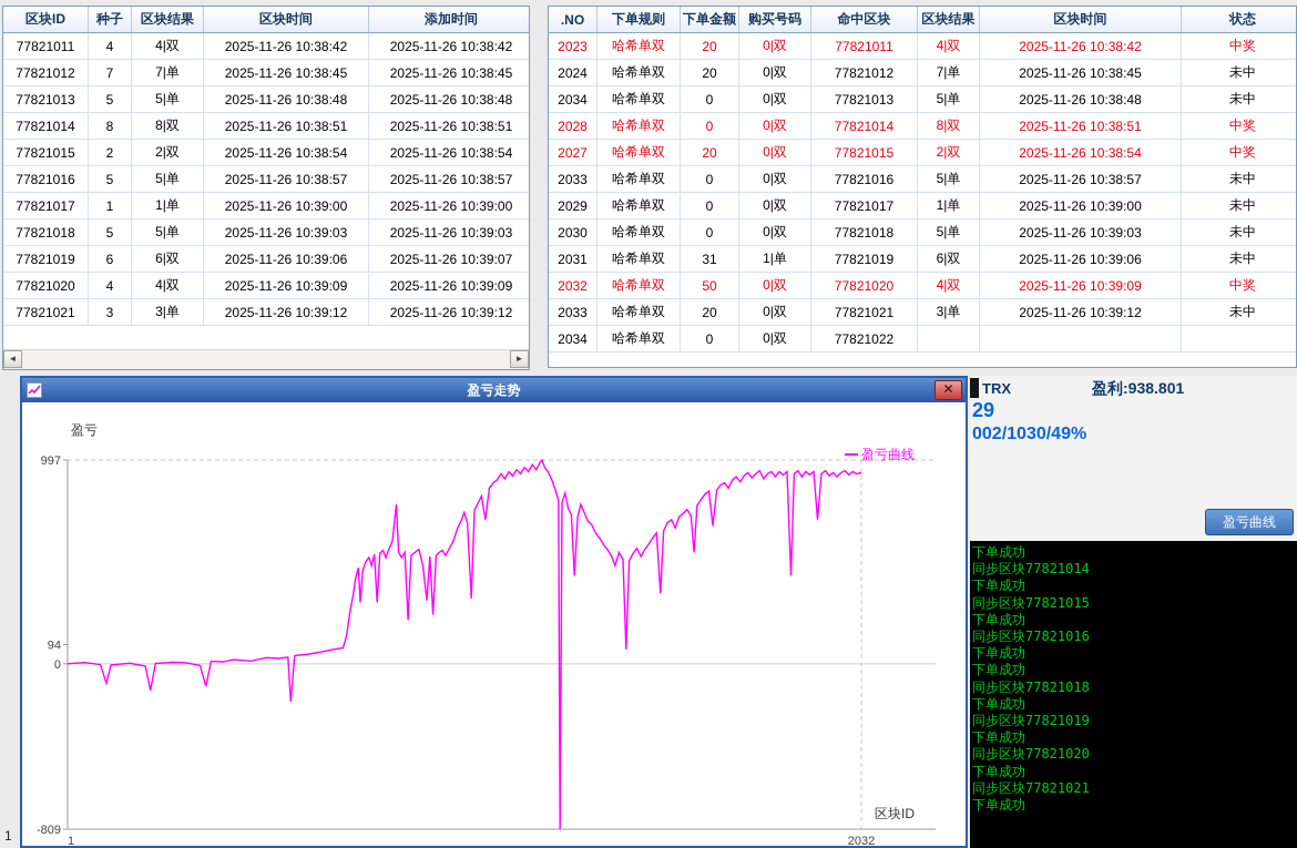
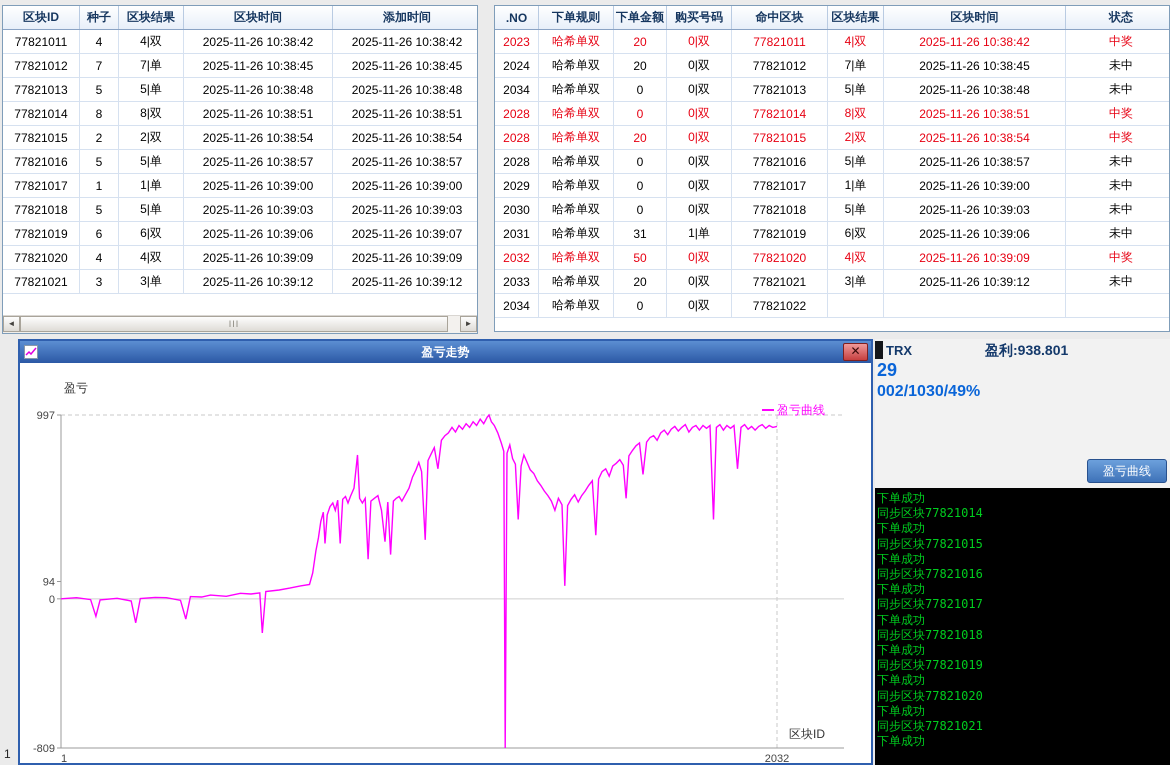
  区块ID	种子	区块结果	区块时间	添加时间
  77821011	4	4|双	2025-11-26 10:38:42	2025-11-26 10:38:42
  77821012	7	7|单	2025-11-26 10:38:45	2025-11-26 10:38:45
  77821013	5	5|单	2025-11-26 10:38:48	2025-11-26 10:38:48
  77821014	8	8|双	2025-11-26 10:38:51	2025-11-26 10:38:51
  77821015	2	2|双	2025-11-26 10:38:54	2025-11-26 10:38:54
  77821016	5	5|单	2025-11-26 10:38:57	2025-11-26 10:38:57
  77821017	1	1|单	2025-11-26 10:39:00	2025-11-26 10:39:00
  77821018	5	5|单	2025-11-26 10:39:03	2025-11-26 10:39:03
  77821019	6	6|双	2025-11-26 10:39:06	2025-11-26 10:39:07
  77821020	4	4|双	2025-11-26 10:39:09	2025-11-26 10:39:09
  77821021	3	3|单	2025-11-26 10:39:12	2025-11-26 10:39:12
  ◄
+ III
  ►
  .NO	下单规则	下单金额	购买号码	命中区块	区块结果	区块时间	状态
  2023	哈希单双	20	0|双	77821011	4|双	2025-11-26 10:38:42	中奖
  2024	哈希单双	20	0|双	77821012	7|单	2025-11-26 10:38:45	未中
  2034	哈希单双	0	0|双	77821013	5|单	2025-11-26 10:38:48	未中
  2028	哈希单双	0	0|双	77821014	8|双	2025-11-26 10:38:51	中奖
- 2027	哈希单双	20	0|双	77821015	2|双	2025-11-26 10:38:54	中奖
+ 2028	哈希单双	20	0|双	77821015	2|双	2025-11-26 10:38:54	中奖
- 2033	哈希单双	0	0|双	77821016	5|单	2025-11-26 10:38:57	未中
+ 2028	哈希单双	0	0|双	77821016	5|单	2025-11-26 10:38:57	未中
  2029	哈希单双	0	0|双	77821017	1|单	2025-11-26 10:39:00	未中
  2030	哈希单双	0	0|双	77821018	5|单	2025-11-26 10:39:03	未中
  2031	哈希单双	31	1|单	77821019	6|双	2025-11-26 10:39:06	未中
  2032	哈希单双	50	0|双	77821020	4|双	2025-11-26 10:39:09	中奖
  2033	哈希单双	20	0|双	77821021	3|单	2025-11-26 10:39:12	未中
  2034	哈希单双	0	0|双	77821022
  TRX
  盈利:938.801
  29
  002/1030/49%
  盈亏曲线
  下单成功
  同步区块77821014
  下单成功
  同步区块77821015
  下单成功
  同步区块77821016
  下单成功
+ 同步区块77821017
  下单成功
  同步区块77821018
  下单成功
  同步区块77821019
  下单成功
  同步区块77821020
  下单成功
  同步区块77821021
  下单成功
  盈亏走势
  ✕
  997
  94
  0
  -809
  1
  2032
  盈亏
  区块ID
  盈亏曲线
  1
